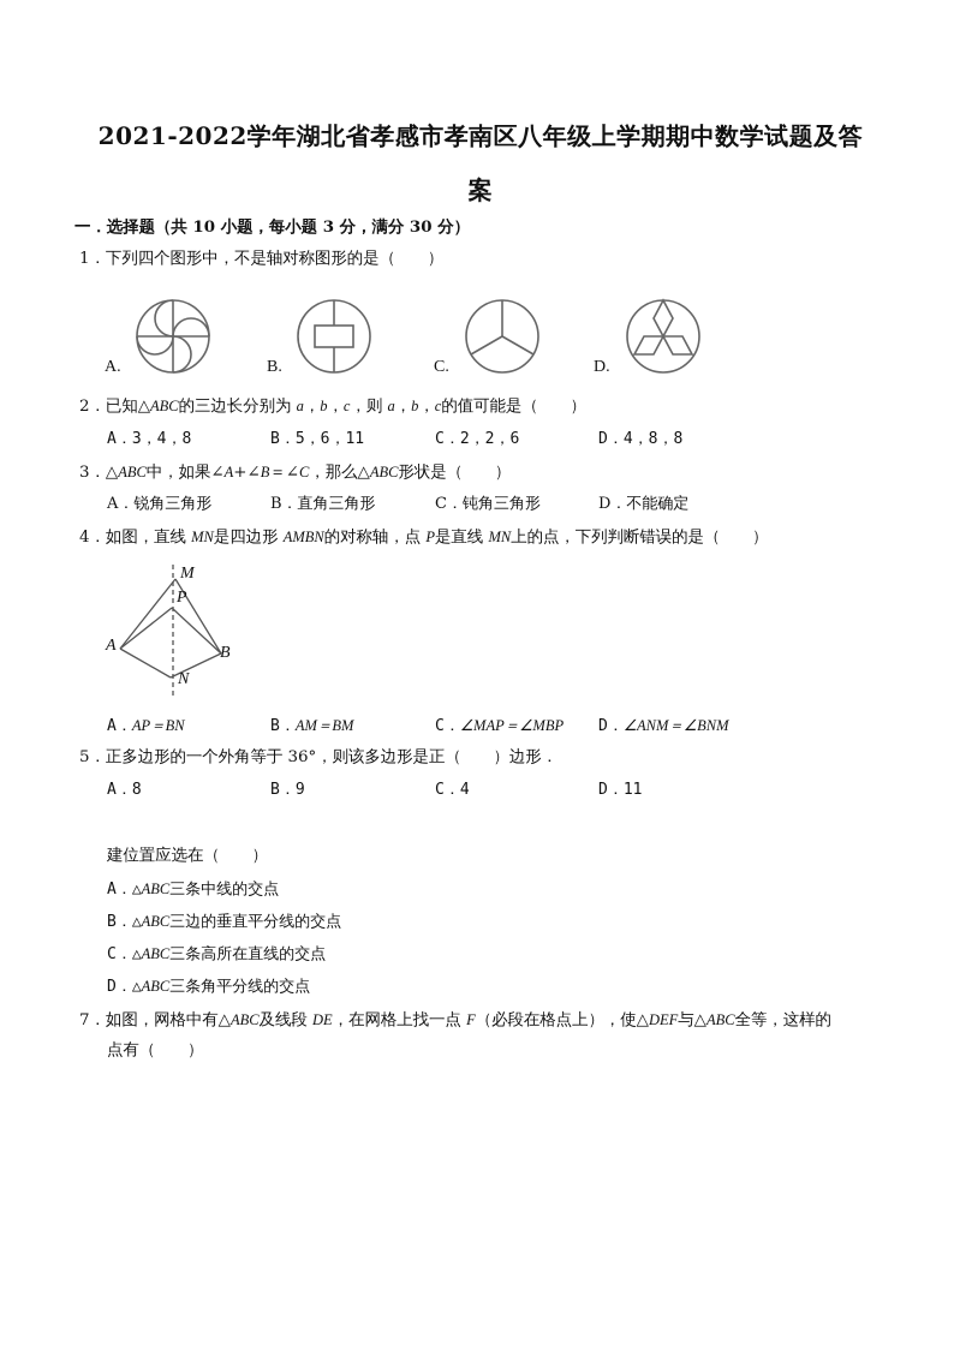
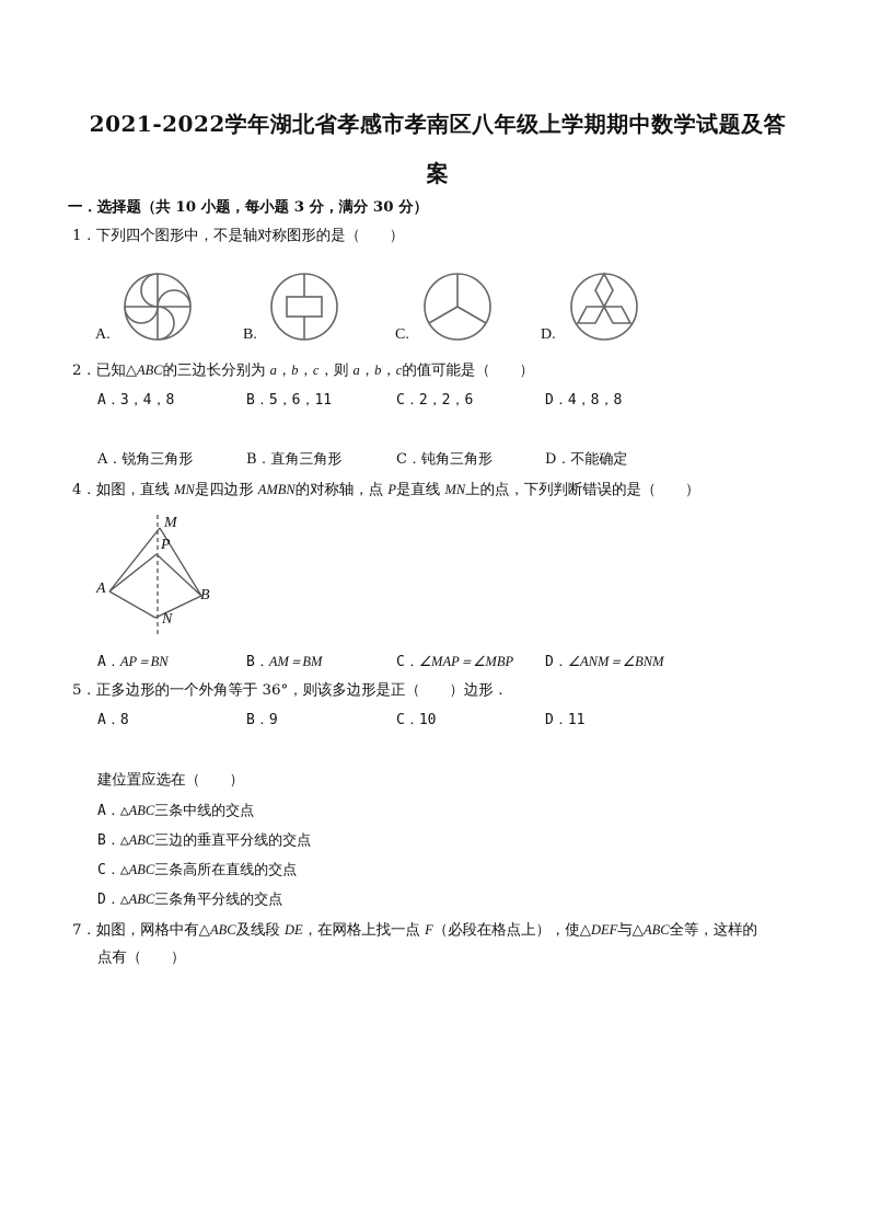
  2021-2022学年湖北省孝感市孝南区八年级上学期期中数学试题及答
  案
  一．选择题（共 10 小题，每小题 3 分，满分 30 分）
  1．下列四个图形中，不是轴对称图形的是（ ）
  A.
  B.
  C.
  D.
  2．已知△ABC的三边长分别为 a，b，c，则 a，b，c的值可能是（ ）
  A．3，4，8
  B．5，6，11
  C．2，2，6
  D．4，8，8
- 3．△ABC中，如果∠A+∠B＝∠C，那么△ABC形状是（ ）
  A．锐角三角形
  B．直角三角形
  C．钝角三角形
  D．不能确定
  4．如图，直线 MN是四边形 AMBN的对称轴，点 P是直线 MN上的点，下列判断错误的是（ ）
  M
  P
  A
  B
  N
  A．AP＝BN
  B．AM＝BM
  C．∠MAP＝∠MBP
  D．∠ANM＝∠BNM
  5．正多边形的一个外角等于 36°，则该多边形是正（ ）边形．
  A．8
  B．9
- C．4
+ C．10
  D．11
  建位置应选在（ ）
  A．△ABC三条中线的交点
  B．△ABC三边的垂直平分线的交点
  C．△ABC三条高所在直线的交点
  D．△ABC三条角平分线的交点
  7．如图，网格中有△ABC及线段 DE，在网格上找一点 F（必段在格点上），使△DEF与△ABC全等，这样的
  点有（ ）
